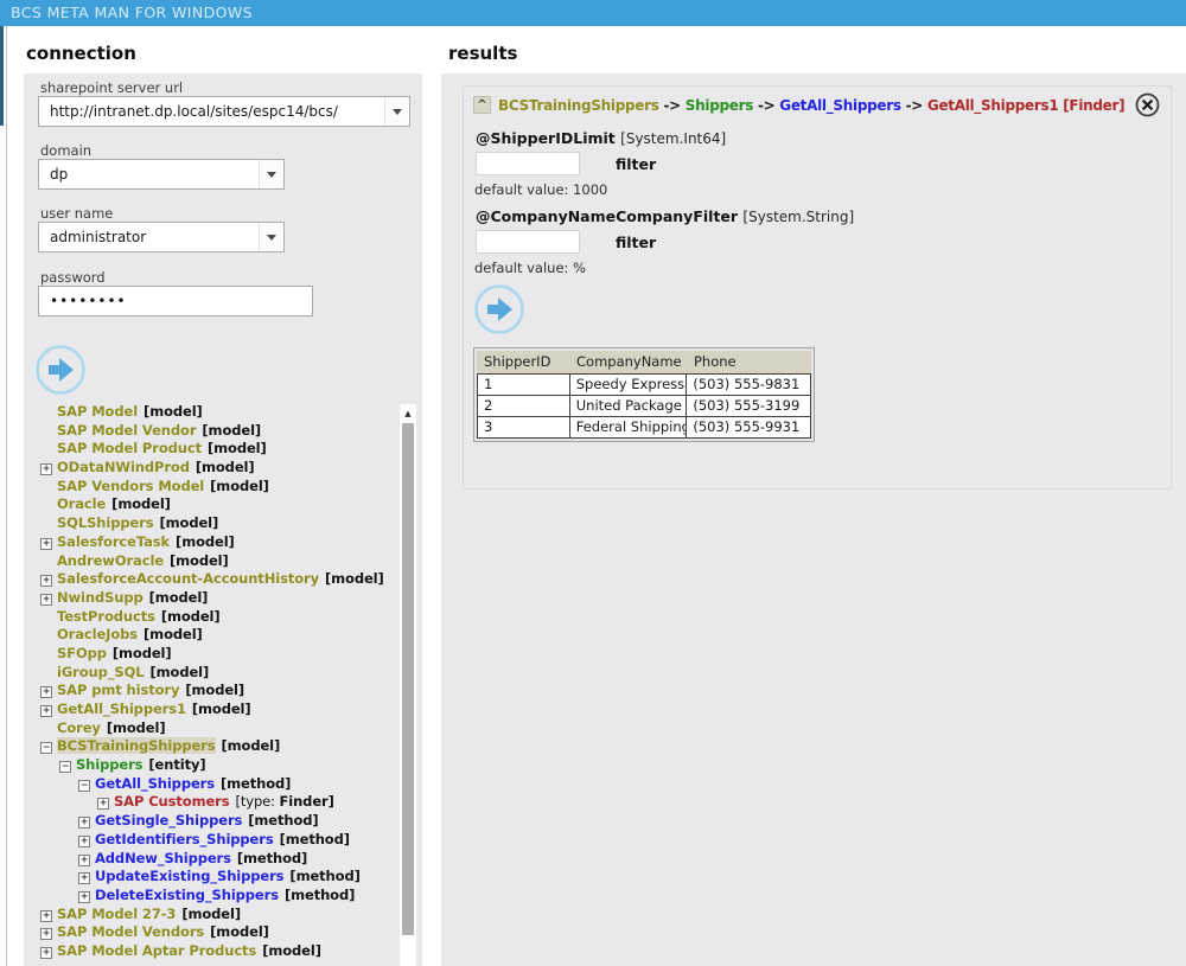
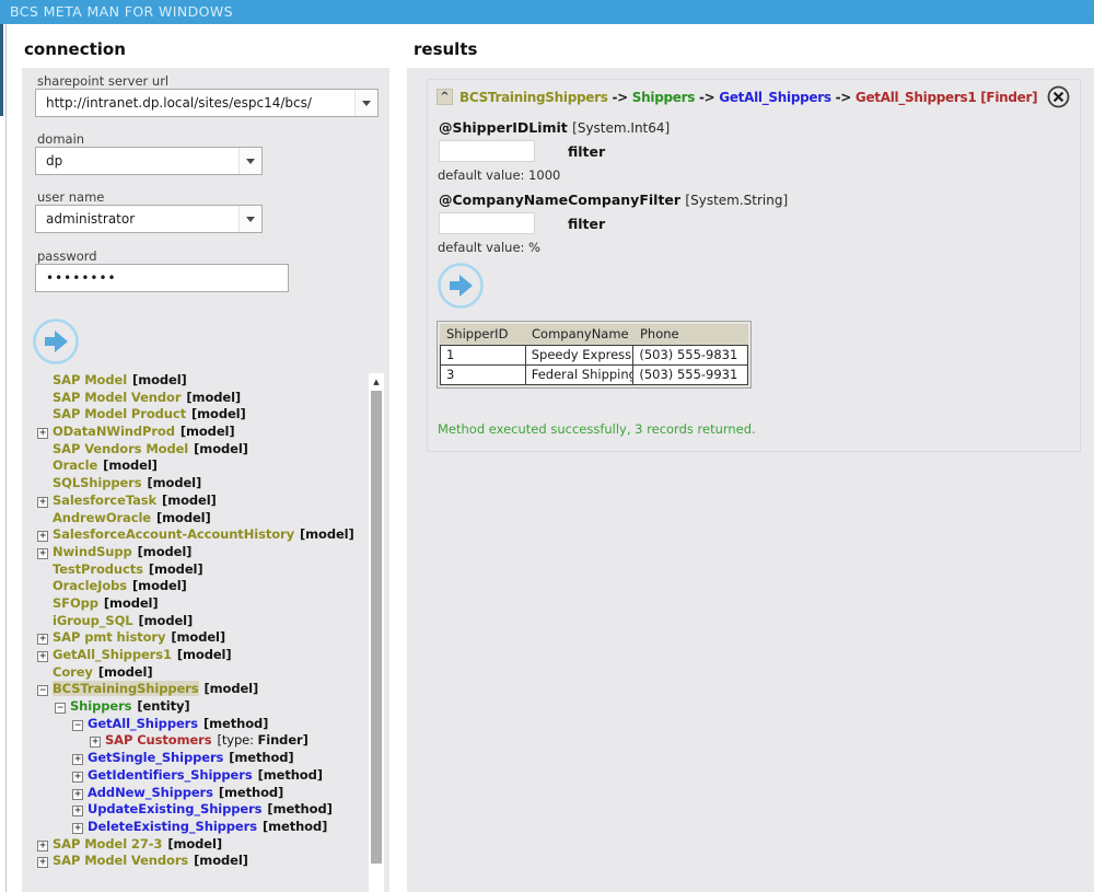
  BCS META MAN FOR WINDOWS
  connection
  results
  sharepoint server url
  http://intranet.dp.local/sites/espc14/bcs/
  domain
  dp
  user name
  administrator
  password
  ••••••••
  SAP Model [model]
  SAP Model Vendor [model]
  SAP Model Product [model]
  + ODataNWindProd [model]
  SAP Vendors Model [model]
  Oracle [model]
  SQLShippers [model]
  + SalesforceTask [model]
  AndrewOracle [model]
  + SalesforceAccount-AccountHistory [model]
  + NwindSupp [model]
  TestProducts [model]
  OracleJobs [model]
  SFOpp [model]
  iGroup_SQL [model]
  + SAP pmt history [model]
  + GetAll_Shippers1 [model]
  Corey [model]
  − BCSTrainingShippers [model]
  − Shippers [entity]
  − GetAll_Shippers [method]
  + SAP Customers [type: Finder]
  + GetSingle_Shippers [method]
  + GetIdentifiers_Shippers [method]
  + AddNew_Shippers [method]
  + UpdateExisting_Shippers [method]
  + DeleteExisting_Shippers [method]
  + SAP Model 27-3 [model]
  + SAP Model Vendors [model]
- + SAP Model Aptar Products [model]
  ▲
  ^
  BCSTrainingShippers -> Shippers -> GetAll_Shippers -> GetAll_Shippers1 [Finder]
  @ShipperIDLimit [System.Int64]
  filter
  default value: 1000
  @CompanyNameCompanyFilter [System.String]
  filter
  default value: %
  ShipperID
  CompanyName
  Phone
  1
  Speedy Express
  (503) 555-9831
- 2
- United Package
- (503) 555-3199
  3
  Federal Shipping
  (503) 555-9931
+ Method executed successfully, 3 records returned.
